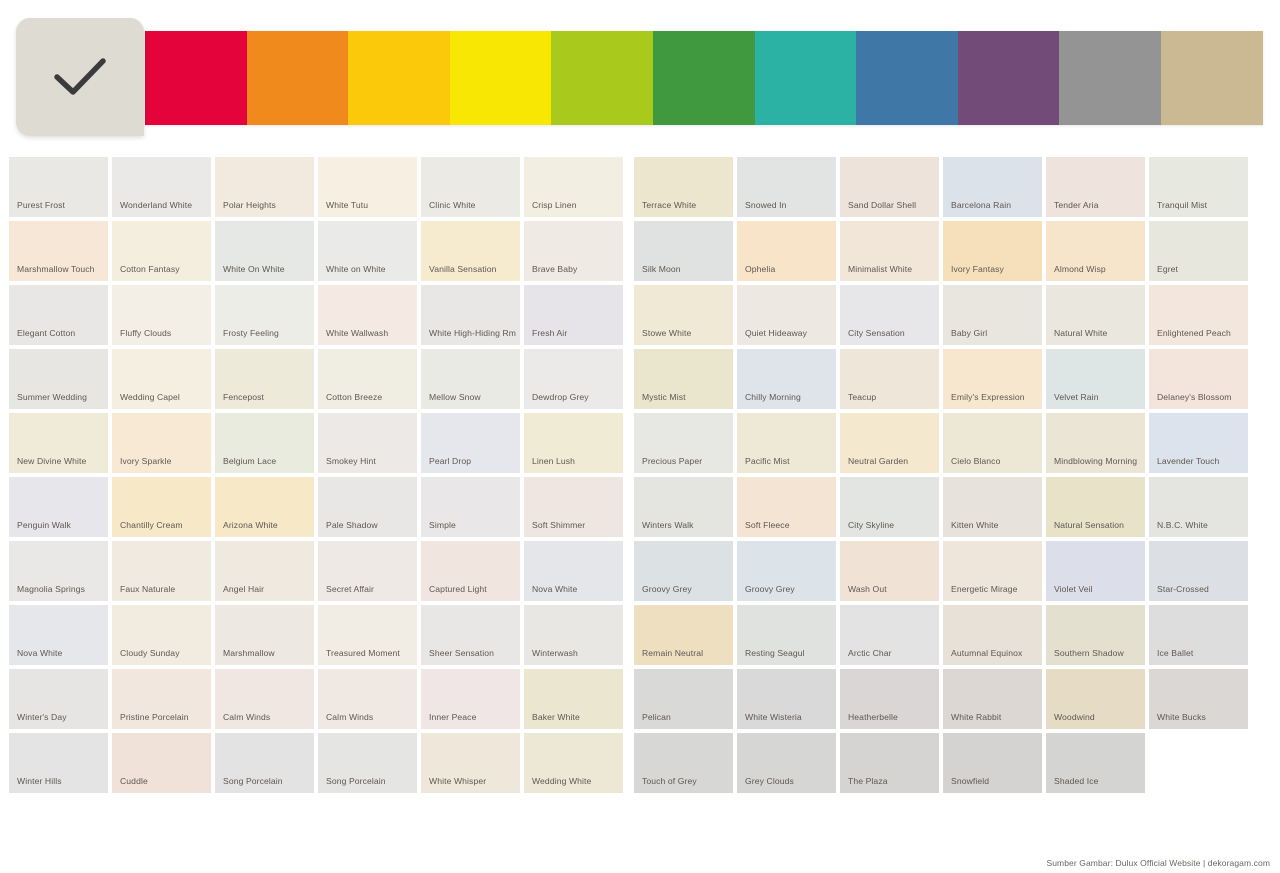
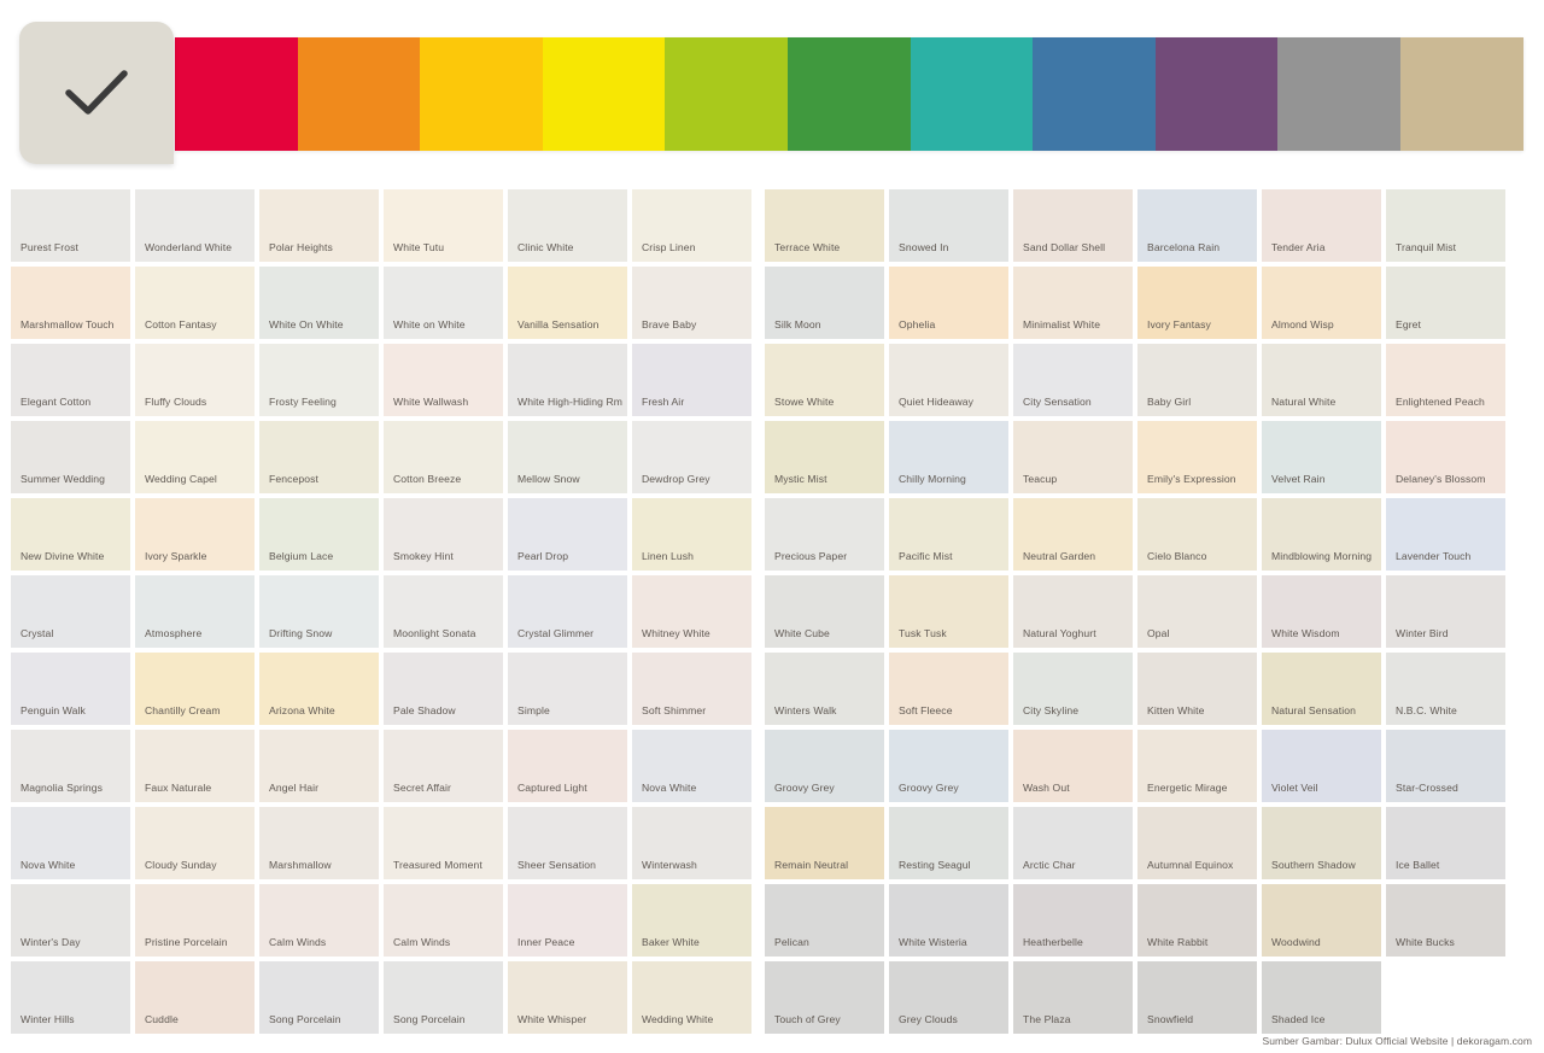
  Purest Frost
  Wonderland White
  Polar Heights
  White Tutu
  Clinic White
  Crisp Linen
  Terrace White
  Snowed In
  Sand Dollar Shell
  Barcelona Rain
  Tender Aria
  Tranquil Mist
  Marshmallow Touch
  Cotton Fantasy
  White On White
  White on White
  Vanilla Sensation
  Brave Baby
  Silk Moon
  Ophelia
  Minimalist White
  Ivory Fantasy
  Almond Wisp
  Egret
  Elegant Cotton
  Fluffy Clouds
  Frosty Feeling
  White Wallwash
  White High-Hiding Rm
  Fresh Air
  Stowe White
  Quiet Hideaway
  City Sensation
  Baby Girl
  Natural White
  Enlightened Peach
  Summer Wedding
  Wedding Capel
  Fencepost
  Cotton Breeze
  Mellow Snow
  Dewdrop Grey
  Mystic Mist
  Chilly Morning
  Teacup
  Emily's Expression
  Velvet Rain
  Delaney's Blossom
  New Divine White
  Ivory Sparkle
  Belgium Lace
  Smokey Hint
  Pearl Drop
  Linen Lush
  Precious Paper
  Pacific Mist
  Neutral Garden
  Cielo Blanco
  Mindblowing Morning
  Lavender Touch
+ Crystal
+ Atmosphere
+ Drifting Snow
+ Moonlight Sonata
+ Crystal Glimmer
+ Whitney White
+ White Cube
+ Tusk Tusk
+ Natural Yoghurt
+ Opal
+ White Wisdom
+ Winter Bird
  Penguin Walk
  Chantilly Cream
  Arizona White
  Pale Shadow
  Simple
  Soft Shimmer
  Winters Walk
  Soft Fleece
  City Skyline
  Kitten White
  Natural Sensation
  N.B.C. White
  Magnolia Springs
  Faux Naturale
  Angel Hair
  Secret Affair
  Captured Light
  Nova White
  Groovy Grey
  Groovy Grey
  Wash Out
  Energetic Mirage
  Violet Veil
  Star-Crossed
  Nova White
  Cloudy Sunday
  Marshmallow
  Treasured Moment
  Sheer Sensation
  Winterwash
  Remain Neutral
  Resting Seagul
  Arctic Char
  Autumnal Equinox
  Southern Shadow
  Ice Ballet
  Winter's Day
  Pristine Porcelain
  Calm Winds
  Calm Winds
  Inner Peace
  Baker White
  Pelican
  White Wisteria
  Heatherbelle
  White Rabbit
  Woodwind
  White Bucks
  Winter Hills
  Cuddle
  Song Porcelain
  Song Porcelain
  White Whisper
  Wedding White
  Touch of Grey
  Grey Clouds
  The Plaza
  Snowfield
  Shaded Ice
  Sumber Gambar: Dulux Official Website | dekoragam.com
